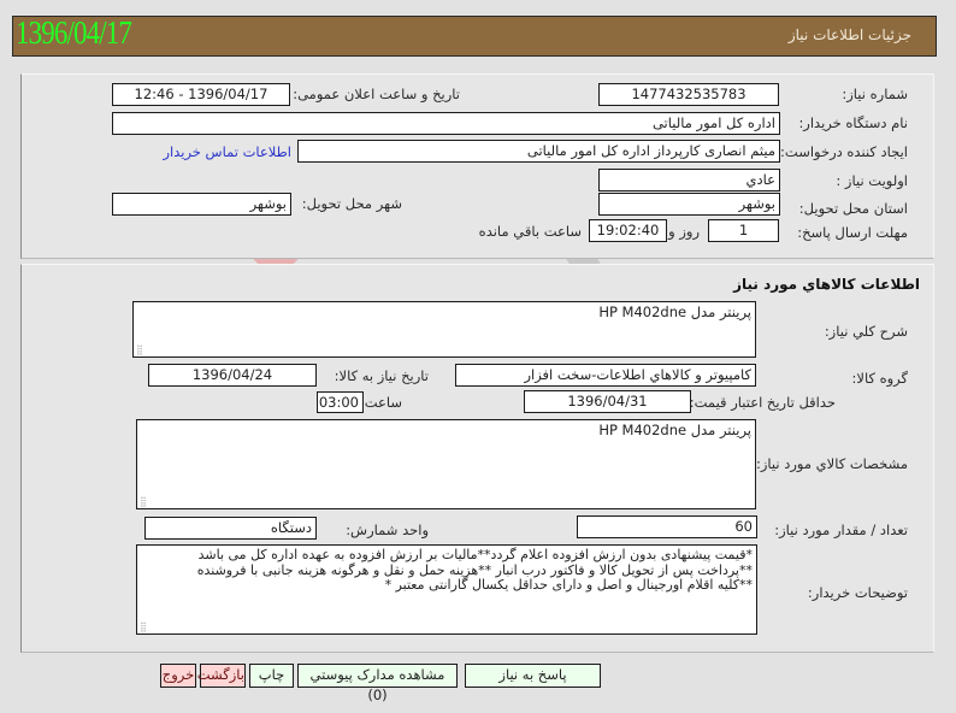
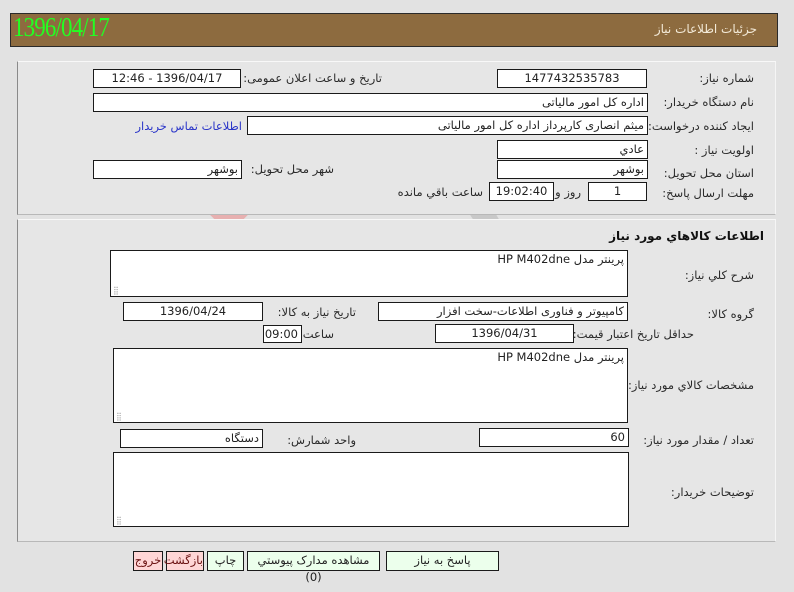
  1396/04/17
  جزئیات اطلاعات نیاز
  شماره نیاز:
  1477432535783
  تاریخ و ساعت اعلان عمومی:
  1396/04/17 - 12:46
  نام دستگاه خریدار:
  اداره کل امور مالیاتی
  ایجاد کننده درخواست:
  میثم انصاری کارپرداز اداره کل امور مالیاتی
  اطلاعات تماس خریدار
  اولویت نیاز :
  عادي
  استان محل تحویل:
  بوشهر
  شهر محل تحویل:
  بوشهر
  مهلت ارسال پاسخ:
  1
  روز و
  19:02:40
  ساعت باقي مانده
  اطلاعات کالاهاي مورد نياز
  شرح کلي نياز:
  پرینتر مدل HP M402dne
  ⣿
  گروه کالا:
- کامپیوتر و کالاهاي اطلاعات-سخت افزار
+ کامپیوتر و فناوری اطلاعات-سخت افزار
  تاریخ نیاز به کالا:
  1396/04/24
  حداقل تاریخ اعتبار قیمت:
  1396/04/31
  ساعت
- 03:00
+ 09:00
  مشخصات کالاي مورد نياز:
  پرینتر مدل HP M402dne
  ⣿
  تعداد / مقدار مورد نیاز:
  60
  واحد شمارش:
  دستگاه
  توضیحات خریدار:
- *قیمت پیشنهادی بدون ارزش افزوده اعلام گردد**مالیات بر ارزش افزوده به عهده اداره کل می باشد
- **پرداخت پس از تحویل کالا و فاکتور درب انبار **هزینه حمل و نقل و هرگونه هزینه جانبی با فروشنده
- **کلیه اقلام اورجینال و اصل و دارای حداقل یکسال گارانتی معتبر *
  ⣿
  پاسخ به نیاز
  مشاهده مدارک پیوستي (0)
  چاپ
  بازگشت
  خروج
